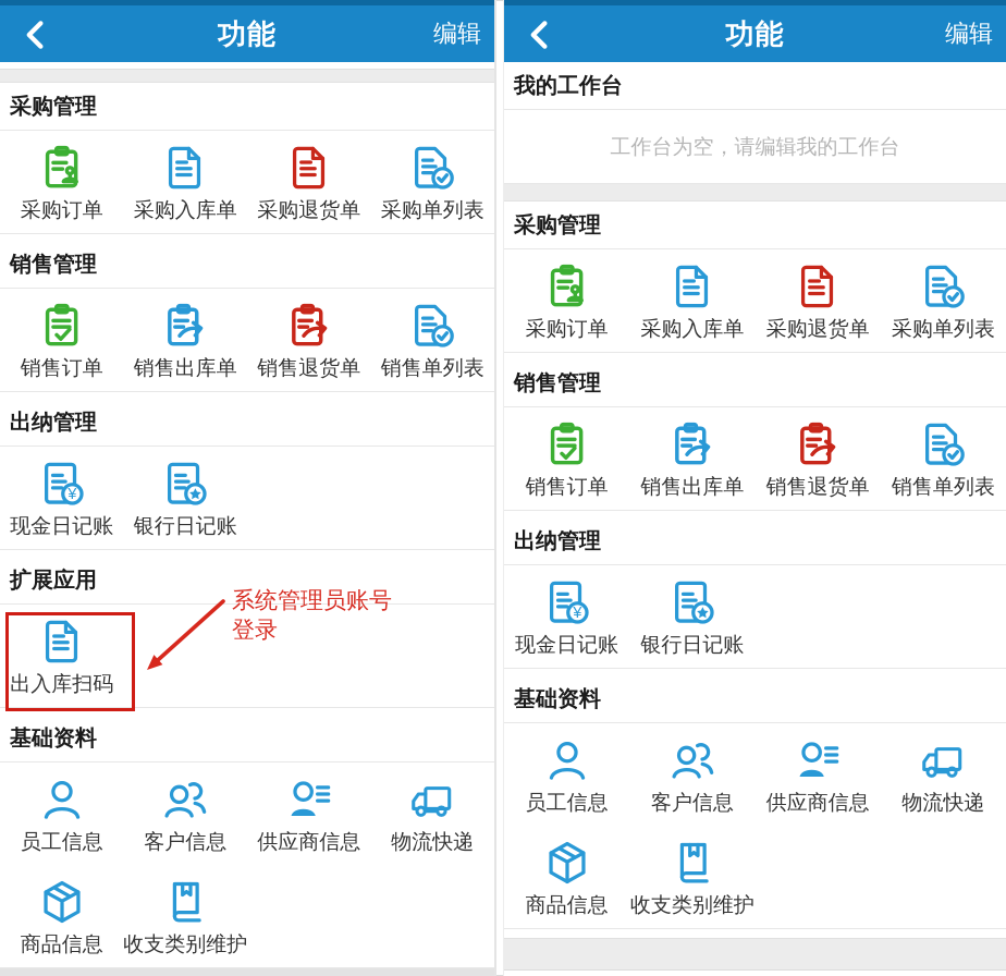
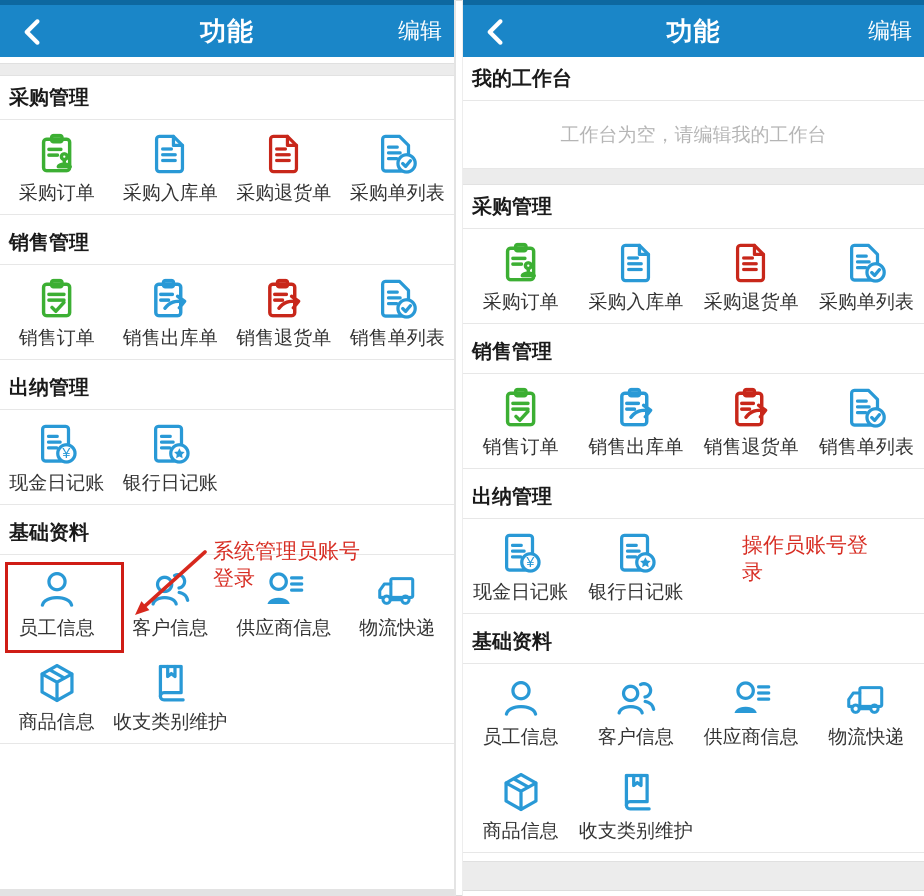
  功能
  编辑
  采购管理
  采购订单
  采购入库单
  采购退货单
  采购单列表
  销售管理
  销售订单
  销售出库单
  销售退货单
  销售单列表
  出纳管理
  现金日记账
  银行日记账
- 扩展应用
- 出入库扫码
  基础资料
  员工信息
  客户信息
  供应商信息
  物流快递
  商品信息
  收支类别维护
  功能
  编辑
  我的工作台
  工作台为空，请编辑我的工作台
  采购管理
  采购订单
  采购入库单
  采购退货单
  采购单列表
  销售管理
  销售订单
  销售出库单
  销售退货单
  销售单列表
  出纳管理
  现金日记账
  银行日记账
  基础资料
  员工信息
  客户信息
  供应商信息
  物流快递
  商品信息
  收支类别维护
  系统管理员账号登录
+ 操作员账号登录
